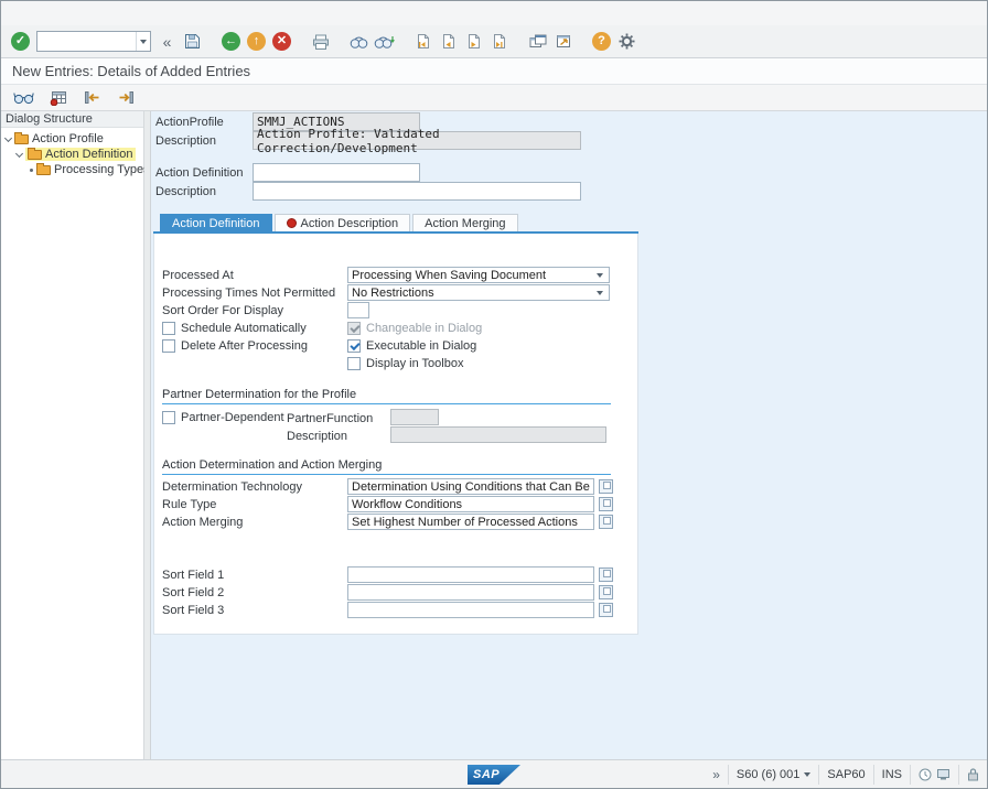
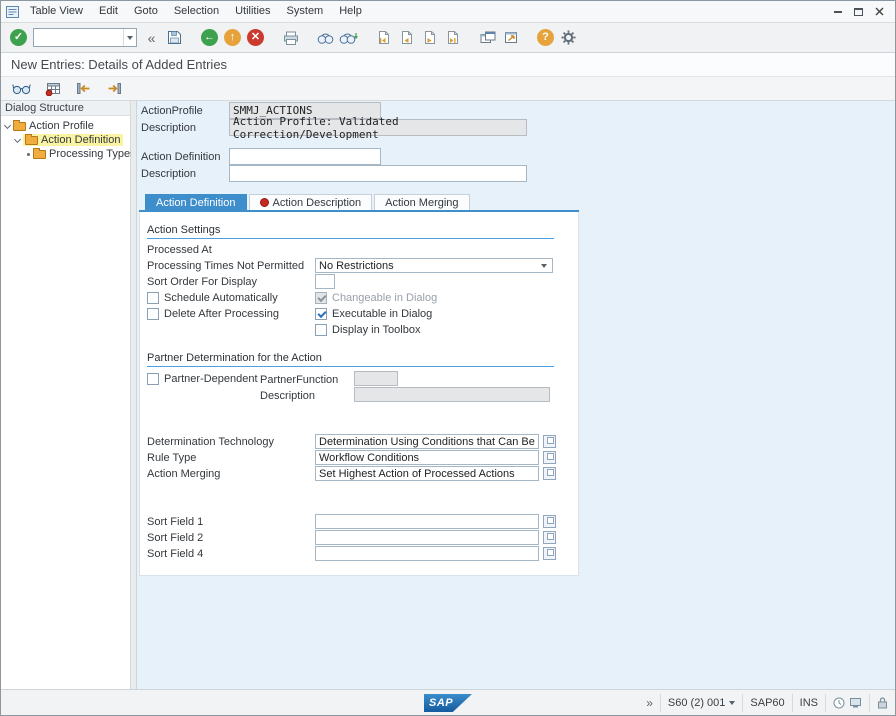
+ Table View
+ Edit
+ Goto
+ Selection
+ Utilities
+ System
+ Help
  ✓
  «
  ←
  ↑
  ✕
  ?
  New Entries: Details of Added Entries
  Dialog Structure
  Action Profile
  Action Definition
  Processing Type
  ActionProfile
  SMMJ_ACTIONS
  Description
  Action Profile: Validated Correction/Development
  Action Definition
  Description
  Action Definition
  Action Description
  Action Merging
+ Action Settings
  Processed At
- Processing When Saving Document
  Processing Times Not Permitted
  No Restrictions
  Sort Order For Display
  Schedule Automatically
  Changeable in Dialog
  Delete After Processing
  Executable in Dialog
  Display in Toolbox
- Partner Determination for the Profile
+ Partner Determination for the Action
  Partner-Dependent
  PartnerFunction
  Description
- Action Determination and Action Merging
  Determination Technology
  Determination Using Conditions that Can Be
  Rule Type
  Workflow Conditions
  Action Merging
- Set Highest Number of Processed Actions
+ Set Highest Action of Processed Actions
  Sort Field 1
  Sort Field 2
- Sort Field 3
+ Sort Field 4
  SAP
  »
- S60 (6) 001
+ S60 (2) 001
  SAP60
  INS
